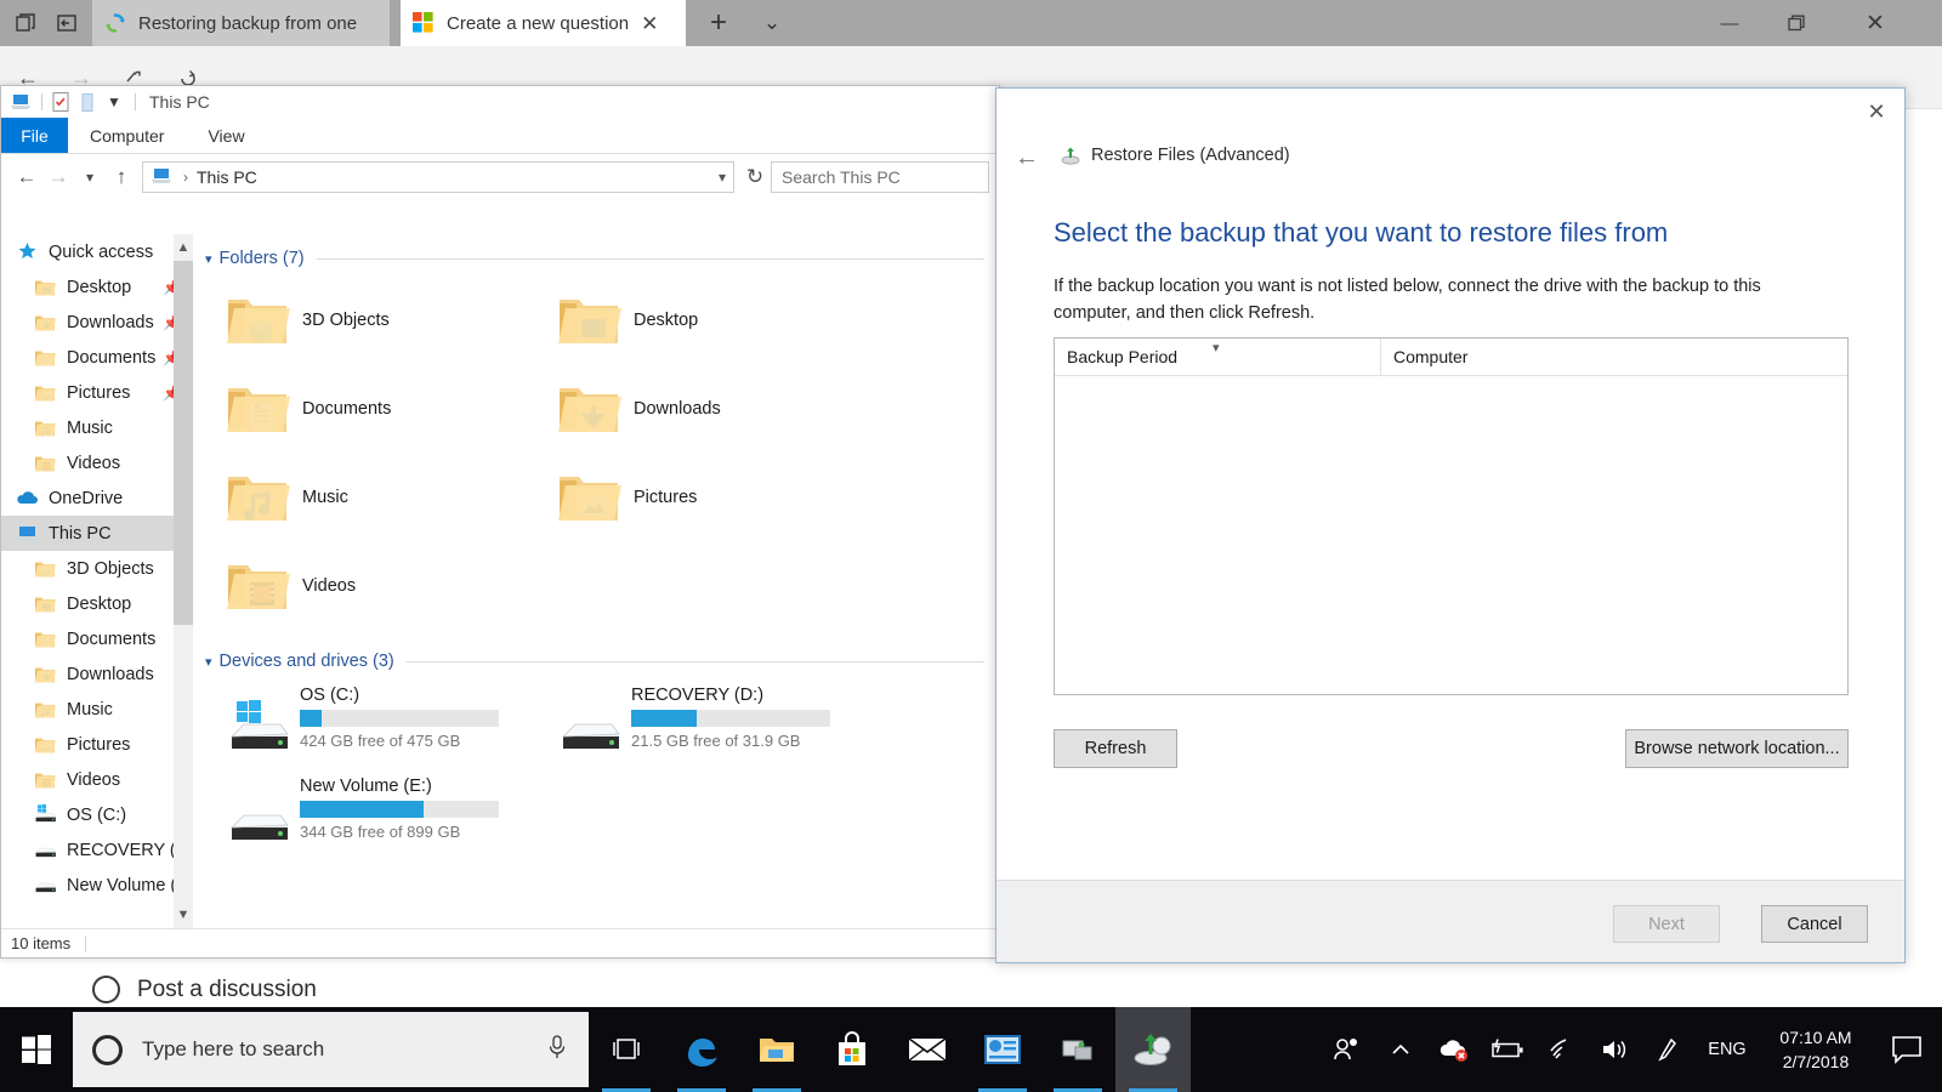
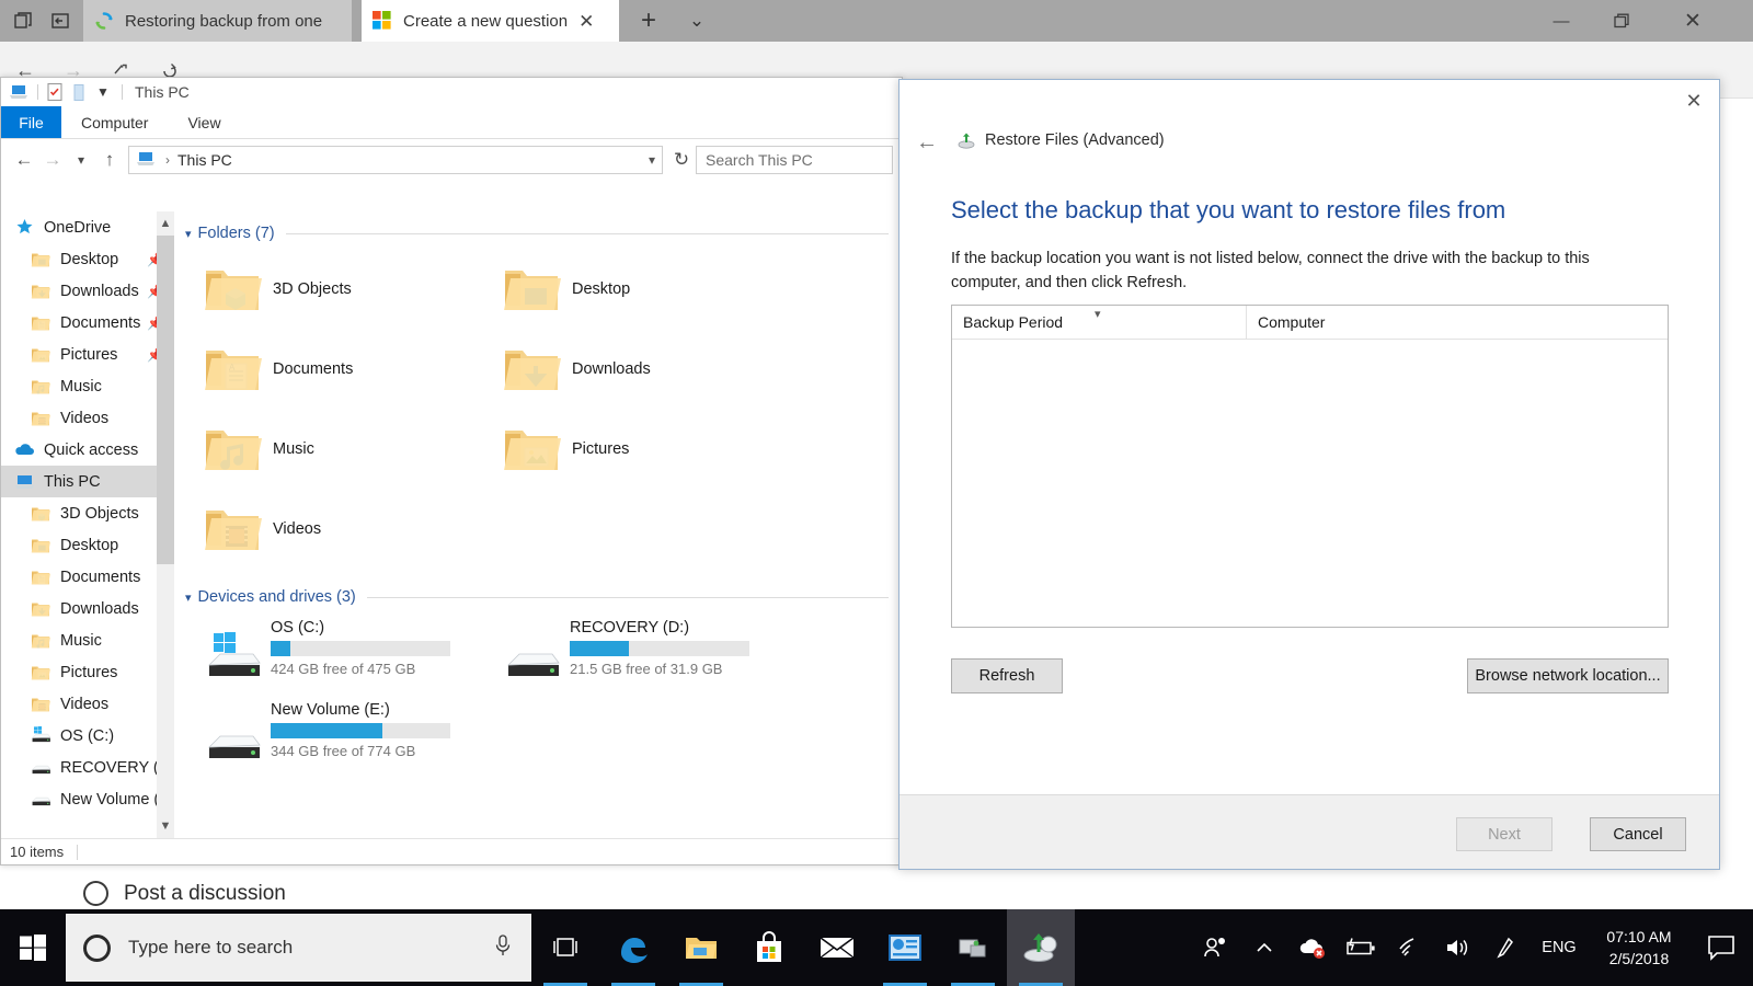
  Restoring backup from one
  Create a new question
  ✕
  +
  ⌄
  —
  ✕
  ←
  →
  Post a discussion
  ▼
  This PC
  File
  Computer
  View
  ←
  →
  ▾
  ↑
  ›
  This PC
  ▾
  ↻
  Search This PC
- Quick access
+ OneDrive
  Desktop
  📌
  Downloads
  📌
  Documents
  📌
  Pictures
  📌
  Music
  Videos
- OneDrive
+ Quick access
  This PC
  3D Objects
  Desktop
  Documents
  Downloads
  Music
  Pictures
  Videos
  OS (C:)
  ▲
  ▼
  ▾
  Folders
  (7)
  3D Objects
  Desktop
  Documents
  Downloads
  Music
  Pictures
  Videos
  ▾
  Devices and drives
  (3)
  OS (C:)
  424 GB free of 475 GB
  RECOVERY (D:)
  21.5 GB free of 31.9 GB
  New Volume (E:)
- 344 GB free of 899 GB
+ 344 GB free of 774 GB
  10 items
  ✕
  ←
  Restore Files (Advanced)
  Select the backup that you want to restore files from
  If the backup location you want is not listed below, connect the drive with the backup to this computer, and then click Refresh.
  Backup Period
  ▾
  Computer
  Refresh
  Browse network location...
  Next
  Cancel
  Type here to search
  ENG
  07:10 AM
- 2/7/2018
+ 2/5/2018
